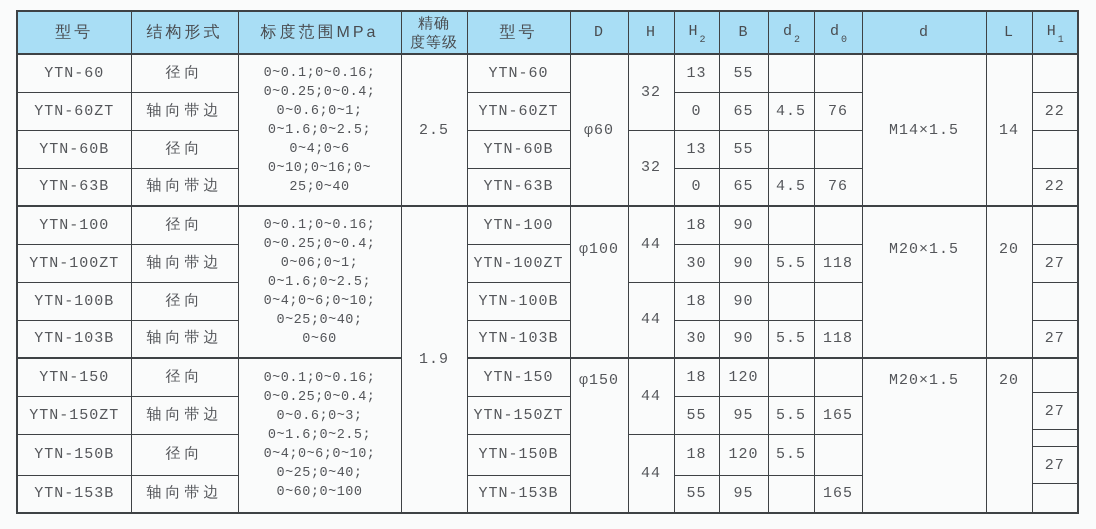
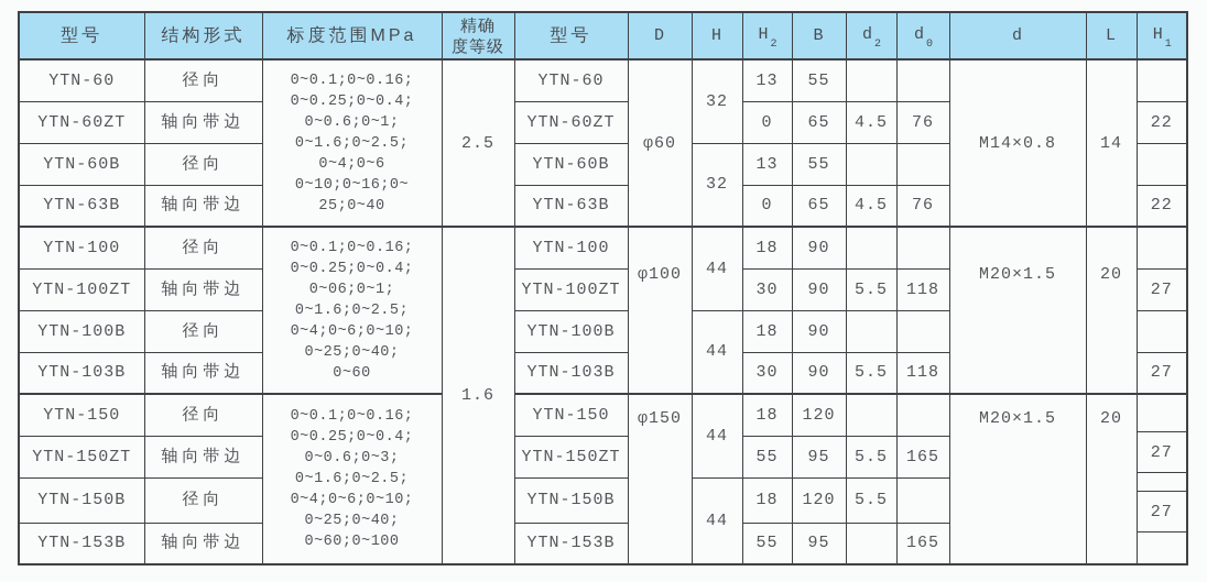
  型号	结构形式	标度范围MPa	精确度等级	型号	D	H	H2	B	d2	d0	d	L	H1
- YTN-60	径向	0~0.1;0~0.16; 0~0.25;0~0.4; 0~0.6;0~1; 0~1.6;0~2.5; 0~4;0~6 0~10;0~16;0~ 25;0~40	2.5	YTN-60	φ60	32	13	55			M14×1.5	14
+ YTN-60	径向	0~0.1;0~0.16; 0~0.25;0~0.4; 0~0.6;0~1; 0~1.6;0~2.5; 0~4;0~6 0~10;0~16;0~ 25;0~40	2.5	YTN-60	φ60	32	13	55			M14×0.8	14
  YTN-60ZT	轴向带边	YTN-60ZT	0	65	4.5	76	22
  YTN-60B	径向	YTN-60B	32	13	55
  YTN-63B	轴向带边	YTN-63B	0	65	4.5	76	22
- YTN-100	径向	0~0.1;0~0.16; 0~0.25;0~0.4; 0~06;0~1; 0~1.6;0~2.5; 0~4;0~6;0~10; 0~25;0~40; 0~60	1.9	YTN-100	φ100	44	18	90			M20×1.5	20
+ YTN-100	径向	0~0.1;0~0.16; 0~0.25;0~0.4; 0~06;0~1; 0~1.6;0~2.5; 0~4;0~6;0~10; 0~25;0~40; 0~60	1.6	YTN-100	φ100	44	18	90			M20×1.5	20
  YTN-100ZT	轴向带边	YTN-100ZT	30	90	5.5	118	27
  YTN-100B	径向	YTN-100B	44	18	90
  YTN-103B	轴向带边	YTN-103B	30	90	5.5	118	27
  YTN-150	径向	0~0.1;0~0.16; 0~0.25;0~0.4; 0~0.6;0~3; 0~1.6;0~2.5; 0~4;0~6;0~10; 0~25;0~40; 0~60;0~100	YTN-150	φ150	44	18	120			M20×1.5	20	27 27
  YTN-150ZT	轴向带边	YTN-150ZT	55	95	5.5	165
  YTN-150B	径向	YTN-150B	44	18	120	5.5
  YTN-153B	轴向带边	YTN-153B	55	95		165
